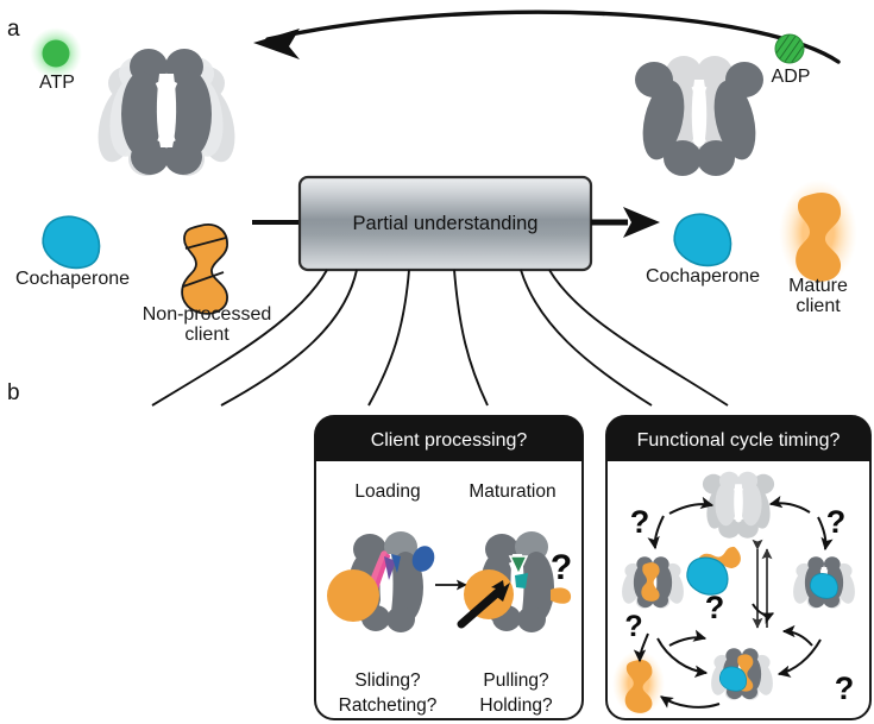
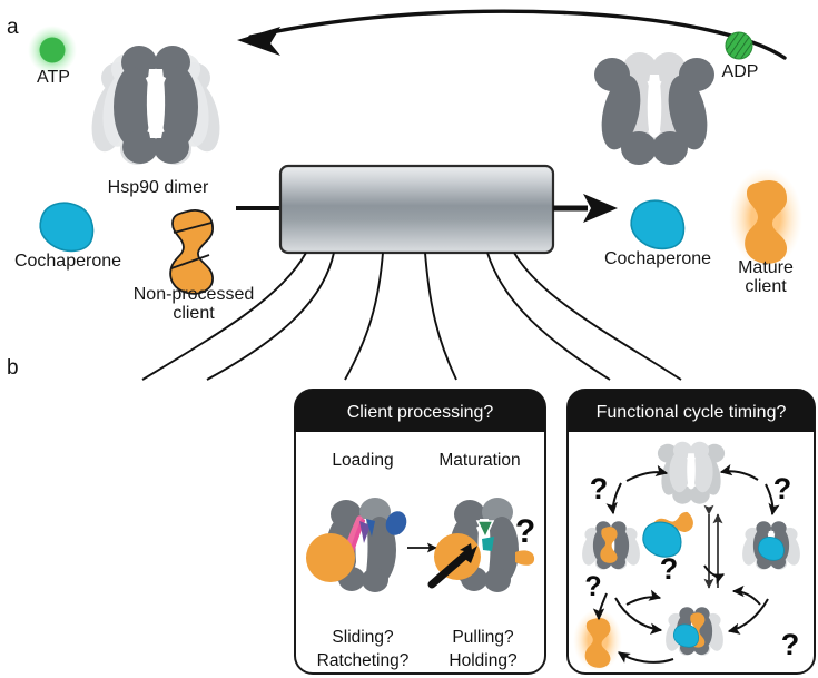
- Partial understanding
  Client processing?
  Loading
  Maturation
  ?
  Sliding?
  Ratcheting?
  Pulling?
  Holding?
  Functional cycle timing?
  ?
  ?
  ?
  ?
  ?
  a
  b
  ATP
+ Hsp90 dimer
  Cochaperone
  Non-processed
  client
  ADP
  Cochaperone
  Mature
  client
